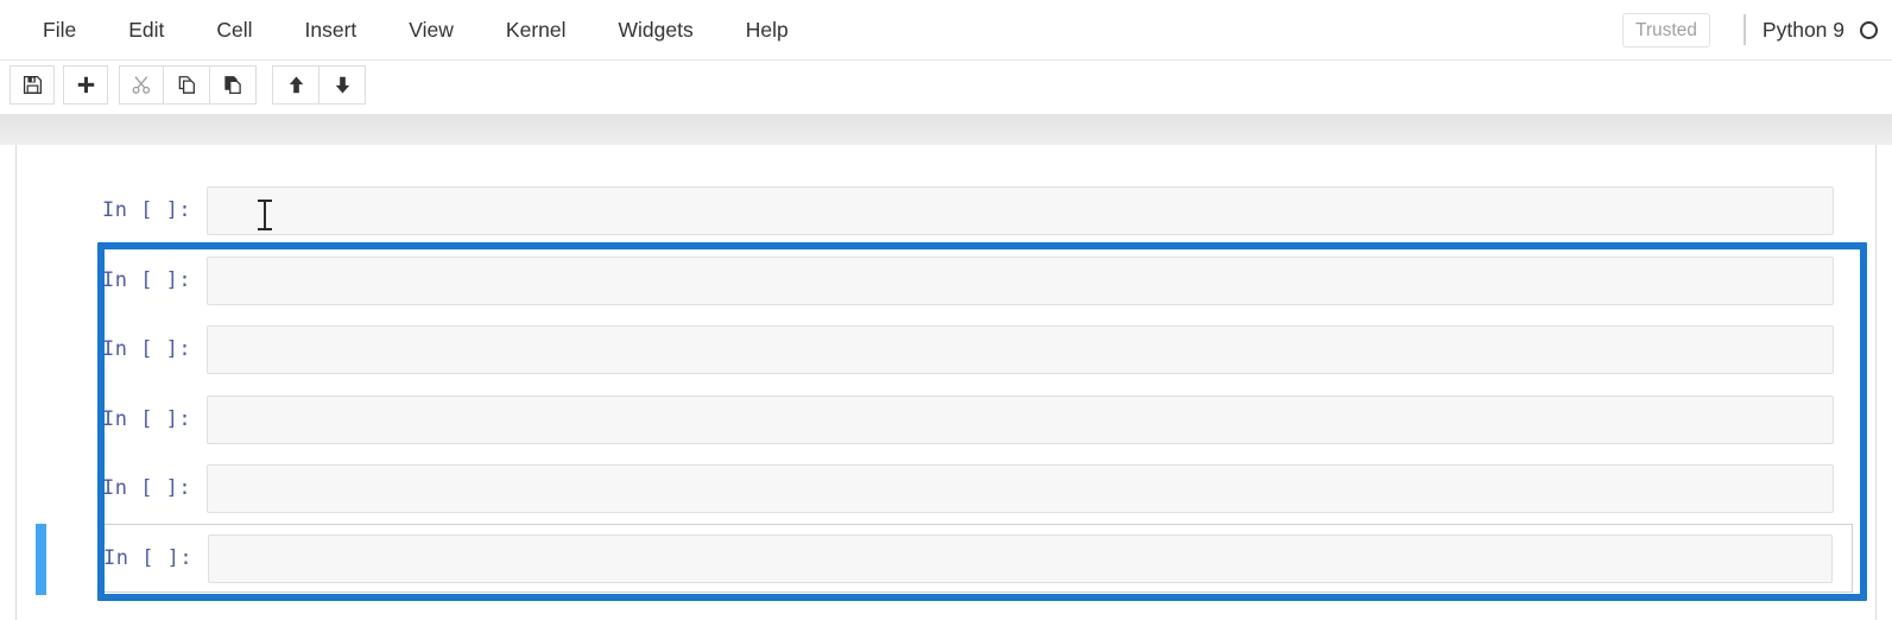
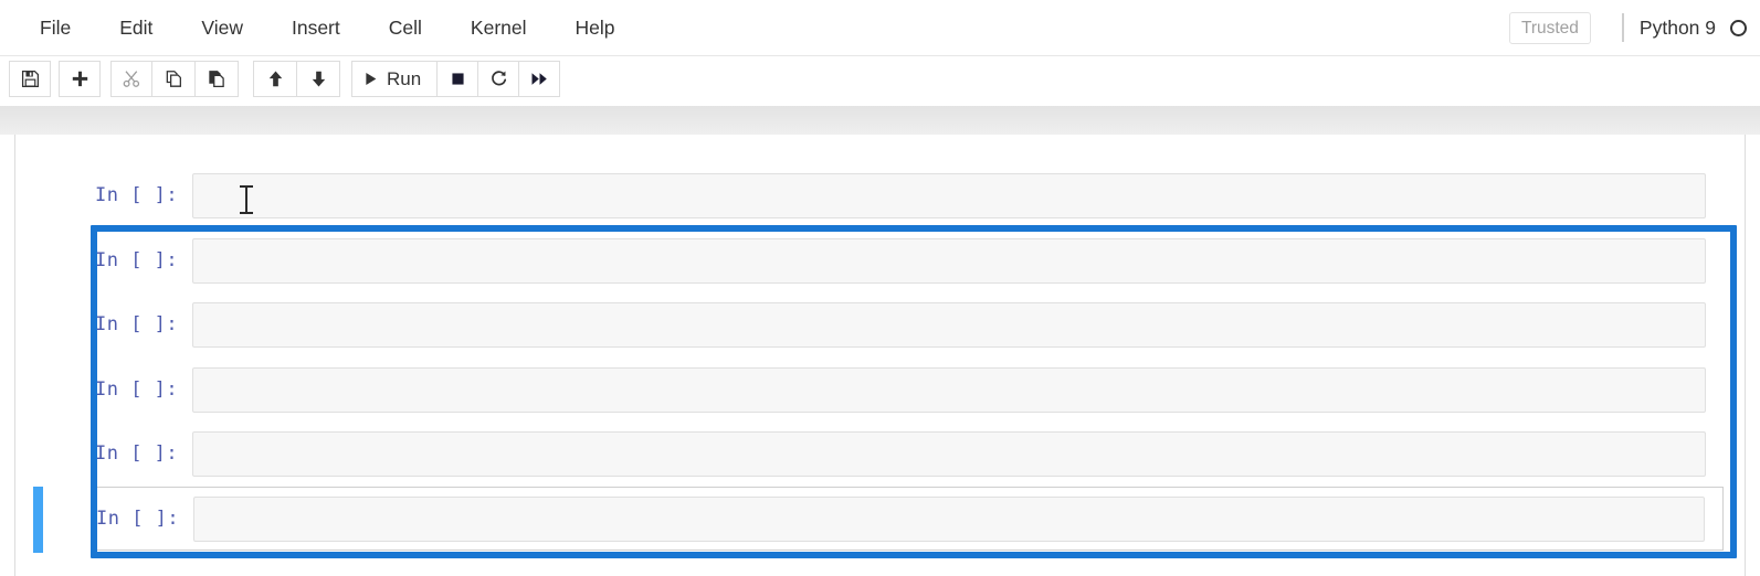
  File
  Edit
- Cell
+ View
  Insert
- View
+ Cell
  Kernel
- Widgets
  Help
  Trusted
  Python 9
+ Run
  In [ ]:
  In [ ]:
  In [ ]:
  In [ ]:
  In [ ]:
  In [ ]:
